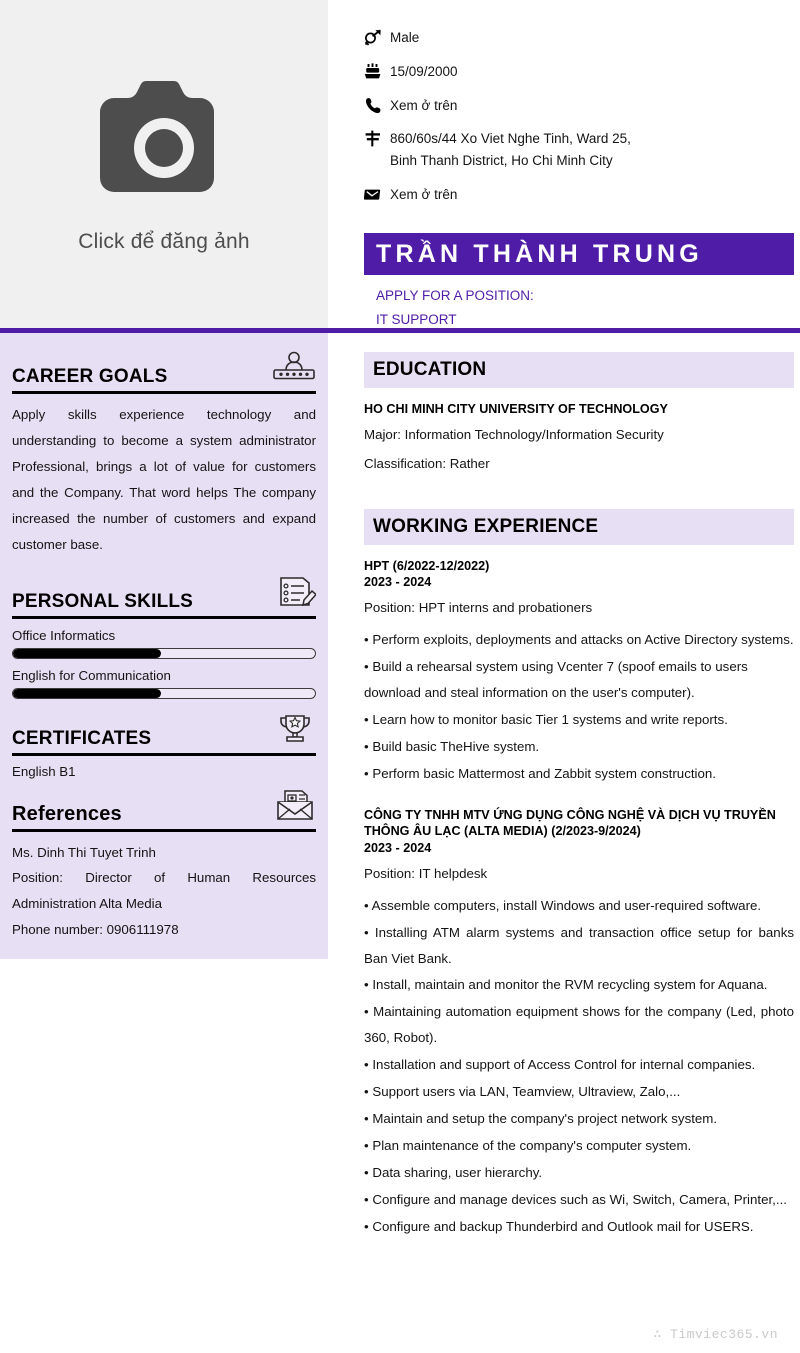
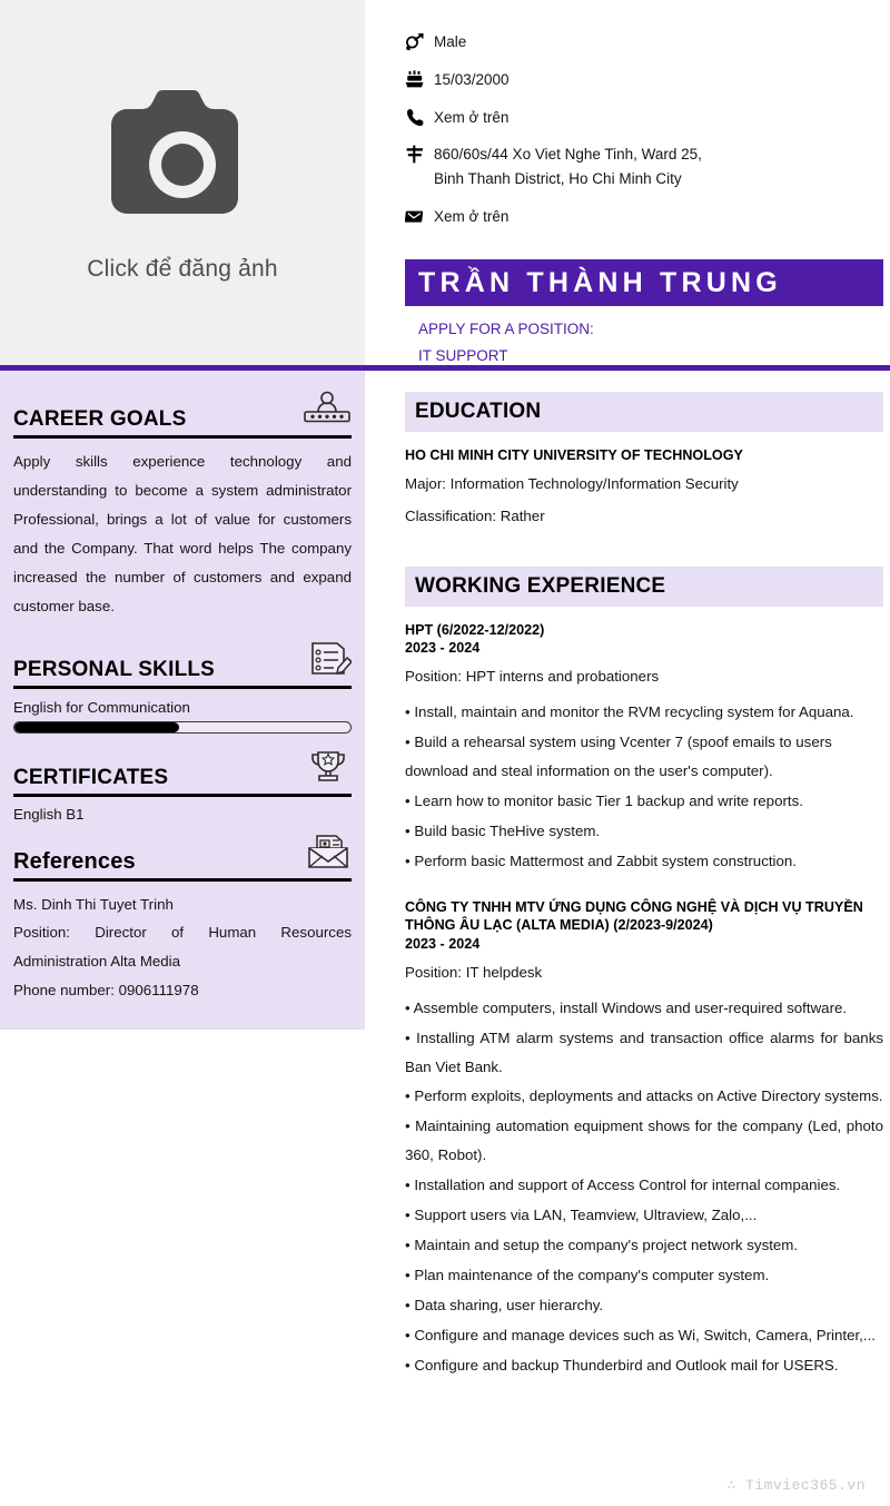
  Click để đăng ảnh
  Male
- 15/09/2000
+ 15/03/2000
  Xem ở trên
  860/60s/44 Xo Viet Nghe Tinh, Ward 25,
  Binh Thanh District, Ho Chi Minh City
  Xem ở trên
  TRẦN THÀNH TRUNG
  APPLY FOR A POSITION:
  IT SUPPORT
  CAREER GOALS
  Apply skills experience technology and understanding to become a system administrator Professional, brings a lot of value for customers and the Company. That word helps The company increased the number of customers and expand customer base.
  PERSONAL SKILLS
- Office Informatics
  English for Communication
  CERTIFICATES
  English B1
  References
  Ms. Dinh Thi Tuyet Trinh
  Position: Director of Human Resources Administration Alta Media
  Phone number: 0906111978
  EDUCATION
  HO CHI MINH CITY UNIVERSITY OF TECHNOLOGY
  Major: Information Technology/Information Security
  Classification: Rather
  WORKING EXPERIENCE
  HPT (6/2022-12/2022)
  2023 - 2024
  Position: HPT interns and probationers
- • Perform exploits, deployments and attacks on Active Directory systems.
+ • Install, maintain and monitor the RVM recycling system for Aquana.
  • Build a rehearsal system using Vcenter 7 (spoof emails to users download and steal information on the user's computer).
- • Learn how to monitor basic Tier 1 systems and write reports.
+ • Learn how to monitor basic Tier 1 backup and write reports.
  • Build basic TheHive system.
  • Perform basic Mattermost and Zabbit system construction.
  CÔNG TY TNHH MTV ỨNG DỤNG CÔNG NGHỆ VÀ DỊCH VỤ TRUYỀN THÔNG ÂU LẠC (ALTA MEDIA) (2/2023-9/2024)
  2023 - 2024
  Position: IT helpdesk
  • Assemble computers, install Windows and user-required software.
- • Installing ATM alarm systems and transaction office setup for banks Ban Viet Bank.
+ • Installing ATM alarm systems and transaction office alarms for banks Ban Viet Bank.
- • Install, maintain and monitor the RVM recycling system for Aquana.
+ • Perform exploits, deployments and attacks on Active Directory systems.
  • Maintaining automation equipment shows for the company (Led, photo 360, Robot).
  • Installation and support of Access Control for internal companies.
  • Support users via LAN, Teamview, Ultraview, Zalo,...
  • Maintain and setup the company's project network system.
  • Plan maintenance of the company's computer system.
  • Data sharing, user hierarchy.
  • Configure and manage devices such as Wi, Switch, Camera, Printer,...
  • Configure and backup Thunderbird and Outlook mail for USERS.
  ∴ Timviec365.vn
